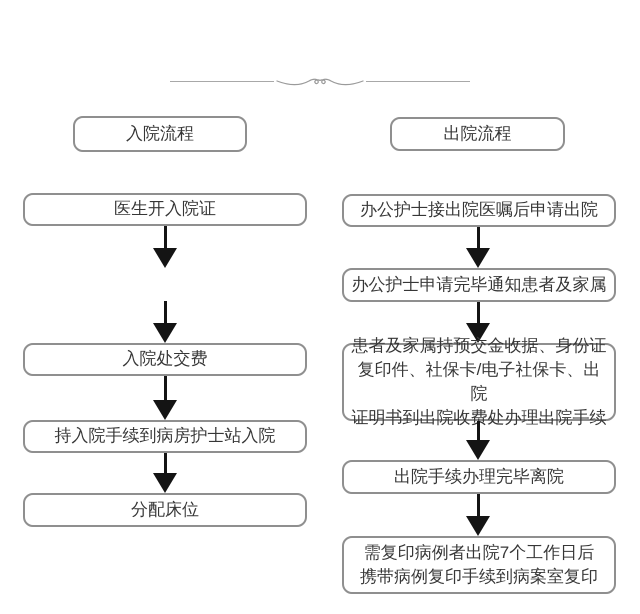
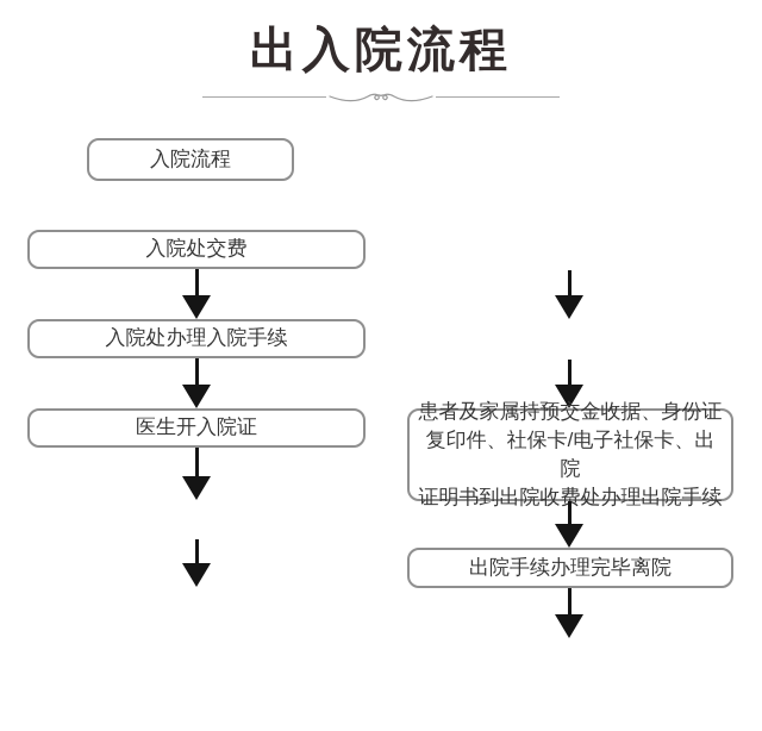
+ 出入院流程
  入院流程
- 医生开入院证
+ 入院处交费
+ 入院处办理入院手续
- 入院处交费
+ 医生开入院证
- 持入院手续到病房护士站入院
- 分配床位
- 出院流程
- 办公护士接出院医嘱后申请出院
- 办公护士申请完毕通知患者及家属
  患者及家属持预交金收据、身份证
  复印件、社保卡/电子社保卡、出院
  证明书到出院收费处办理出院手续
  出院手续办理完毕离院
- 需复印病例者出院7个工作日后
- 携带病例复印手续到病案室复印
